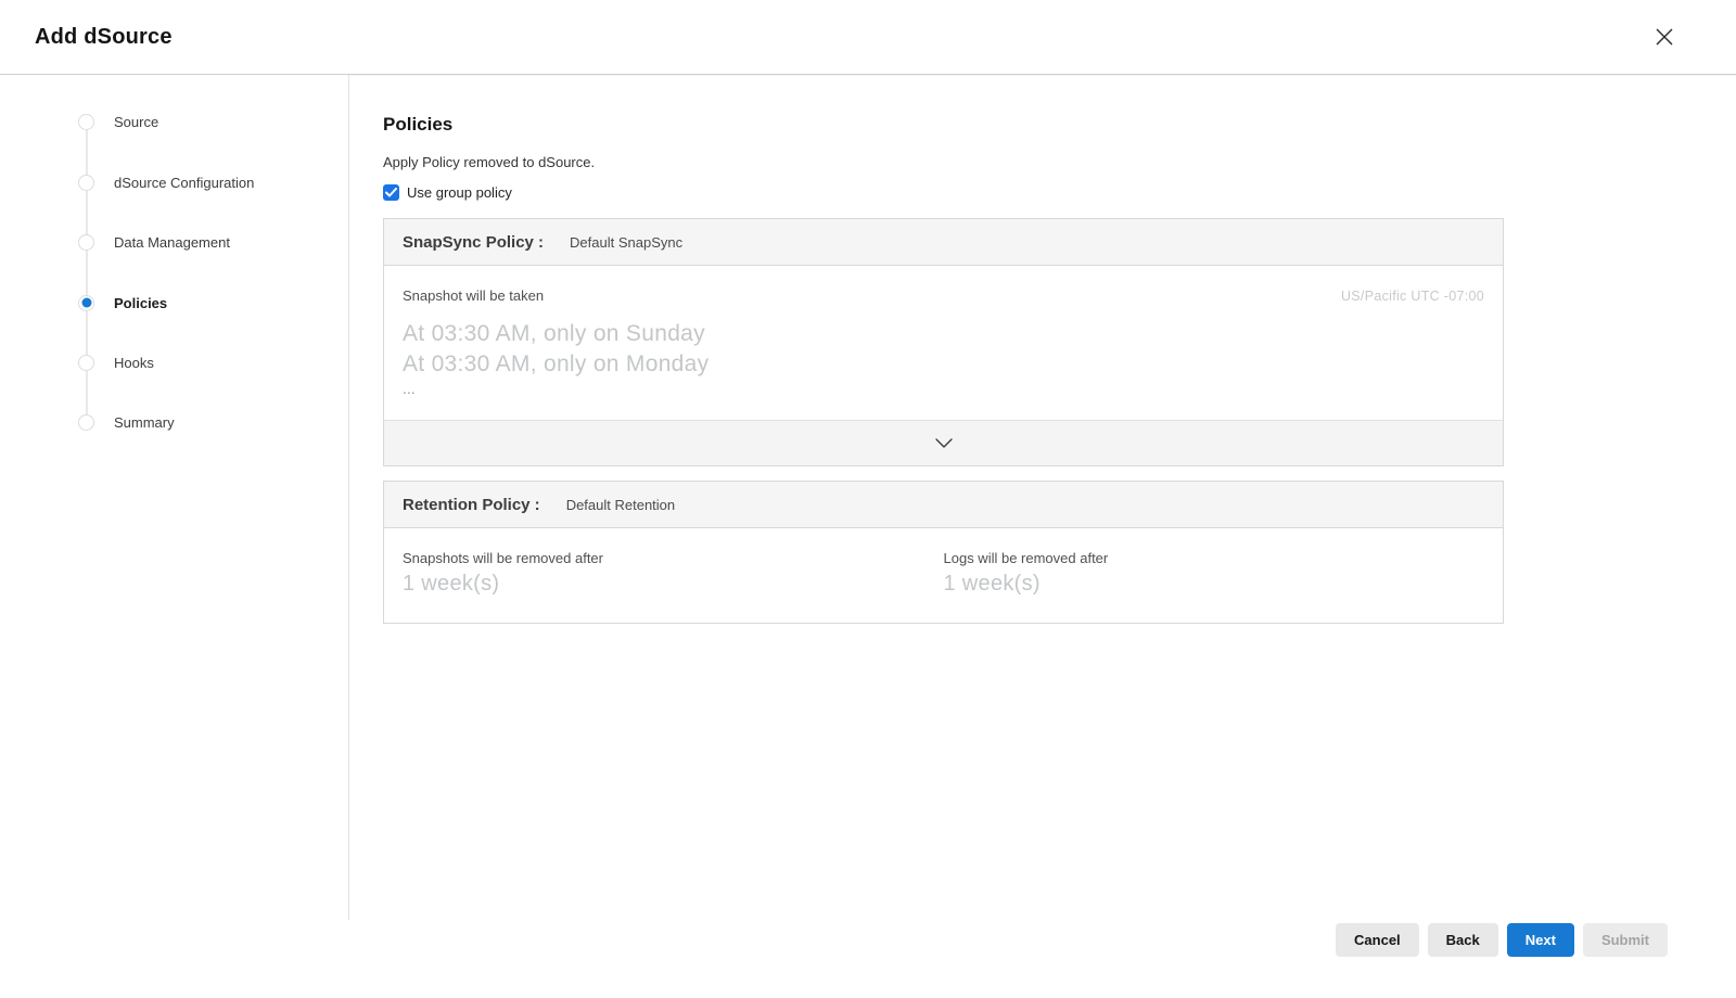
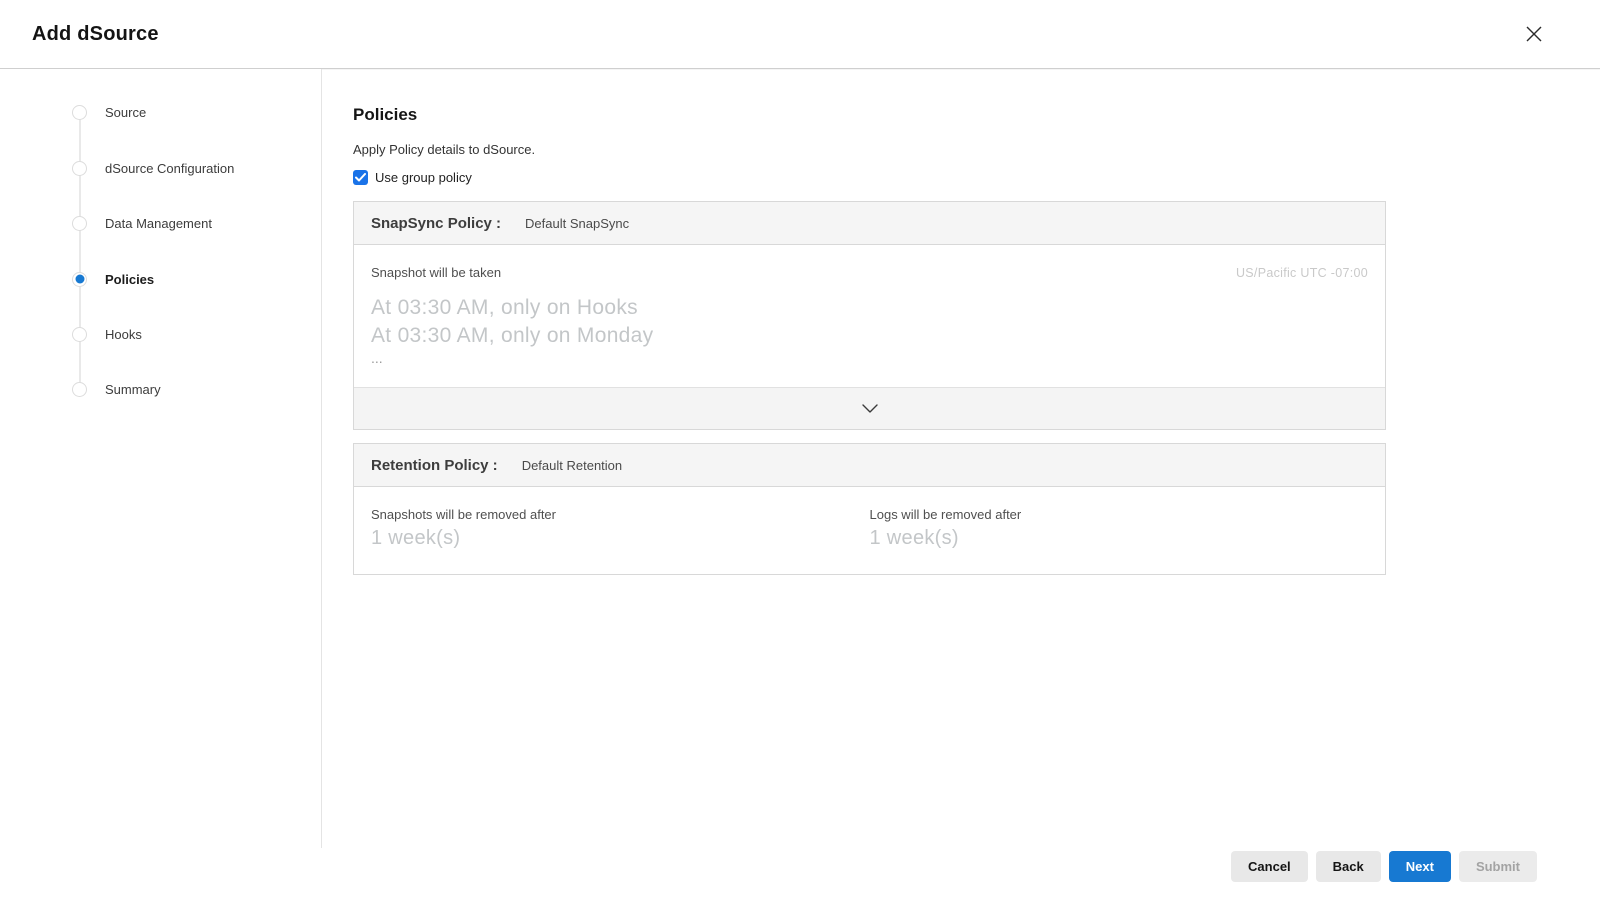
  Add dSource
  Source
  dSource Configuration
  Data Management
  Policies
  Hooks
  Summary
  Policies
- Apply Policy removed to dSource.
+ Apply Policy details to dSource.
  Use group policy
  SnapSync Policy :
  Default SnapSync
  Snapshot will be taken
  US/Pacific UTC -07:00
- At 03:30 AM, only on Sunday
+ At 03:30 AM, only on Hooks
  At 03:30 AM, only on Monday
  ...
  Retention Policy :
  Default Retention
  Snapshots will be removed after
  1 week(s)
  Logs will be removed after
  1 week(s)
  Cancel
  Back
  Next
  Submit
